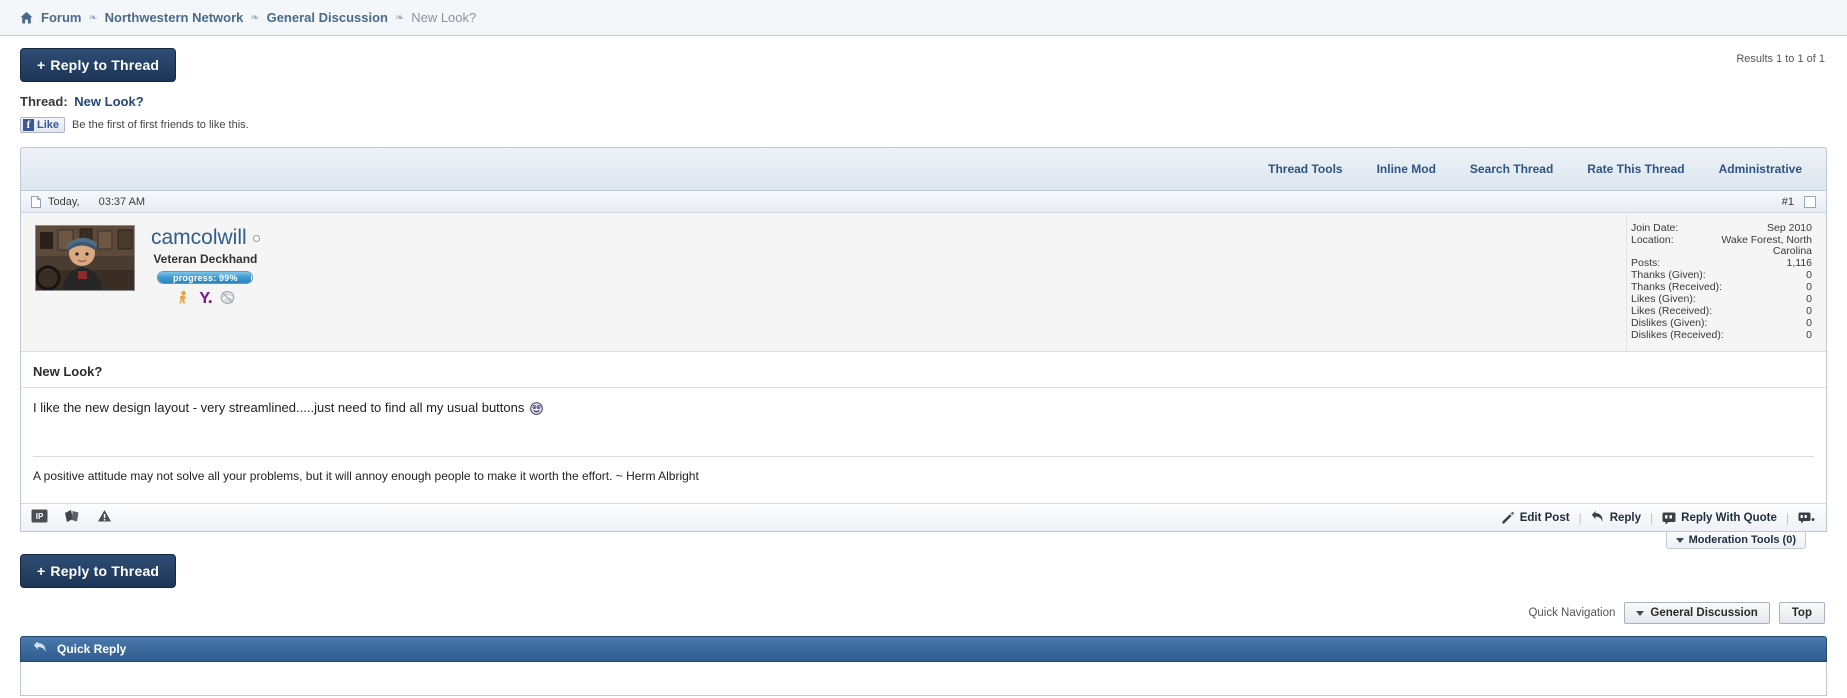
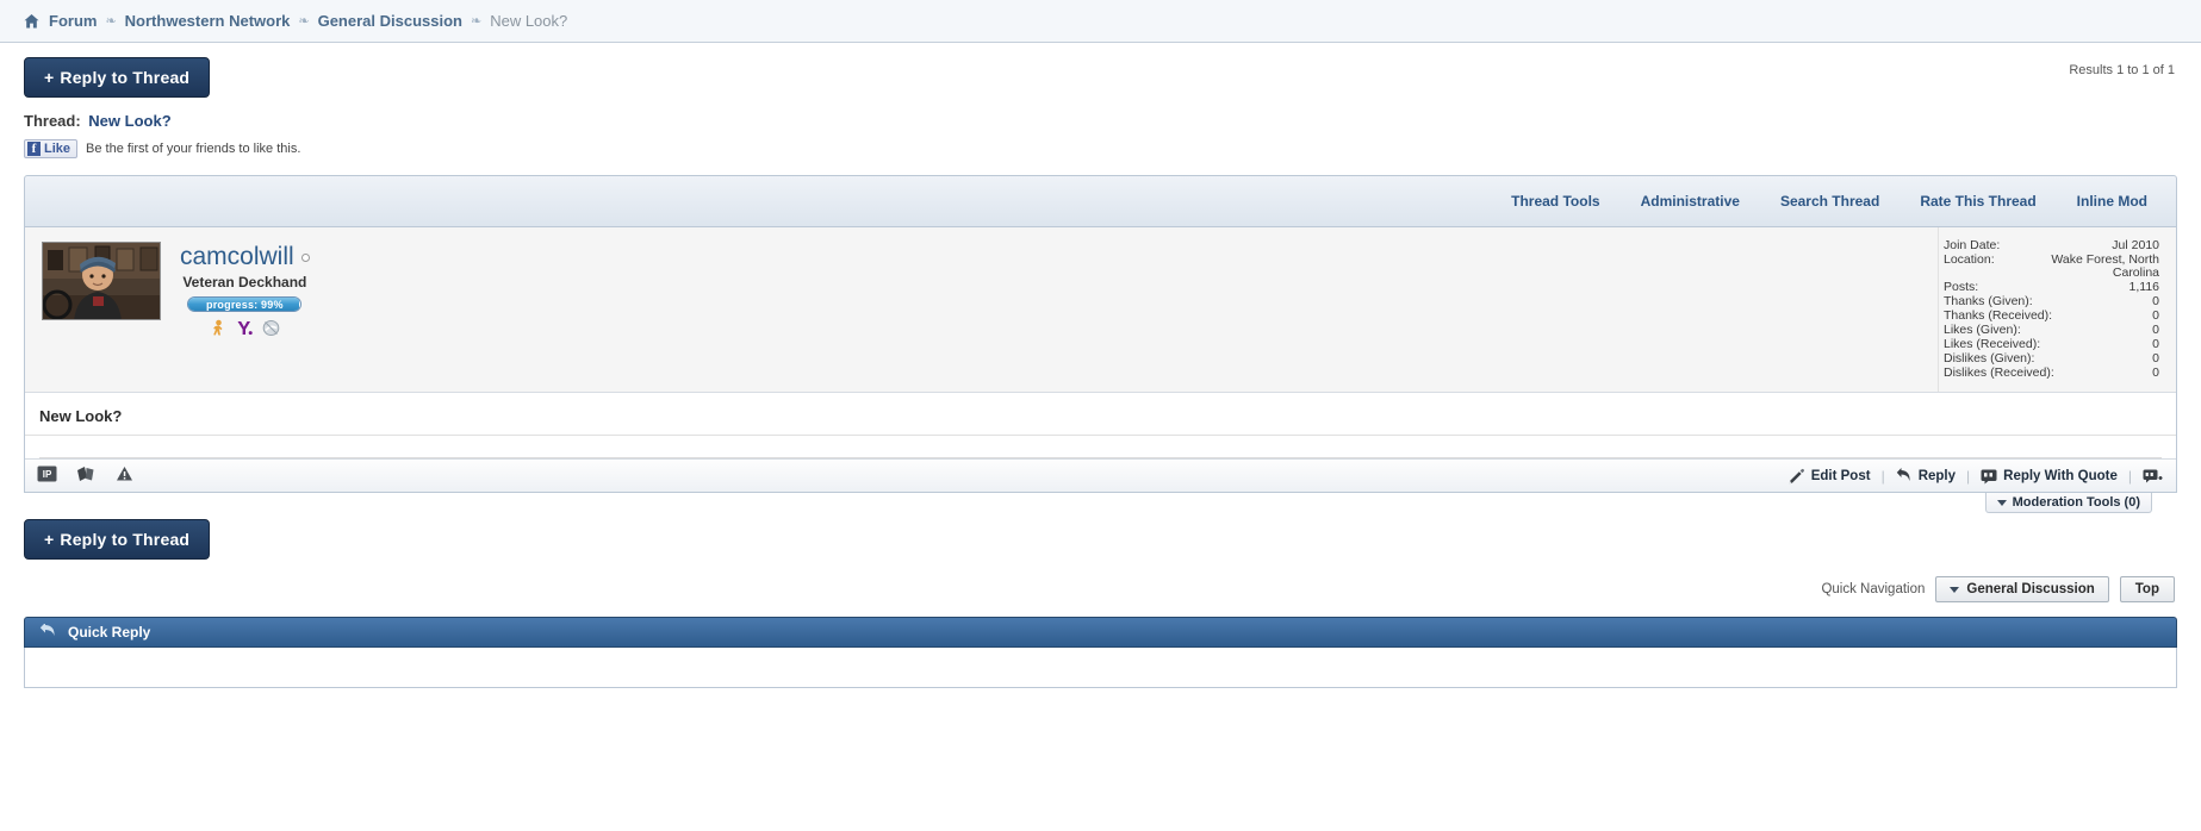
  Forum
  ❧
  Northwestern Network
  ❧
  General Discussion
  ❧
  New Look?
  +
  Reply to Thread
  Results 1 to 1 of 1
  Thread: New Look?
  f
  Like
- Be the first of first friends to like this.
+ Be the first of your friends to like this.
  Thread Tools
- Inline Mod
+ Administrative
  Search Thread
  Rate This Thread
- Administrative
+ Inline Mod
- Today,
- 03:37 AM
- #1
  camcolwill
  Veteran Deckhand
  progress: 99%
  Join Date:
- Sep 2010
+ Jul 2010
  Location:
  Wake Forest, North Carolina
  Posts:
  1,116
  Thanks (Given):
  0
  Thanks (Received):
  0
  Likes (Given):
  0
  Likes (Received):
  0
  Dislikes (Given):
  0
  Dislikes (Received):
  0
  New Look?
- I like the new design layout - very streamlined.....just need to find all my usual buttons
- A positive attitude may not solve all your problems, but it will annoy enough people to make it worth the effort. ~ Herm Albright
  IP
  Edit Post
  |
  Reply
  |
  Reply With Quote
  |
  Moderation Tools (0)
  +
  Reply to Thread
  Quick Navigation
  General Discussion
  Top
  Quick Reply
